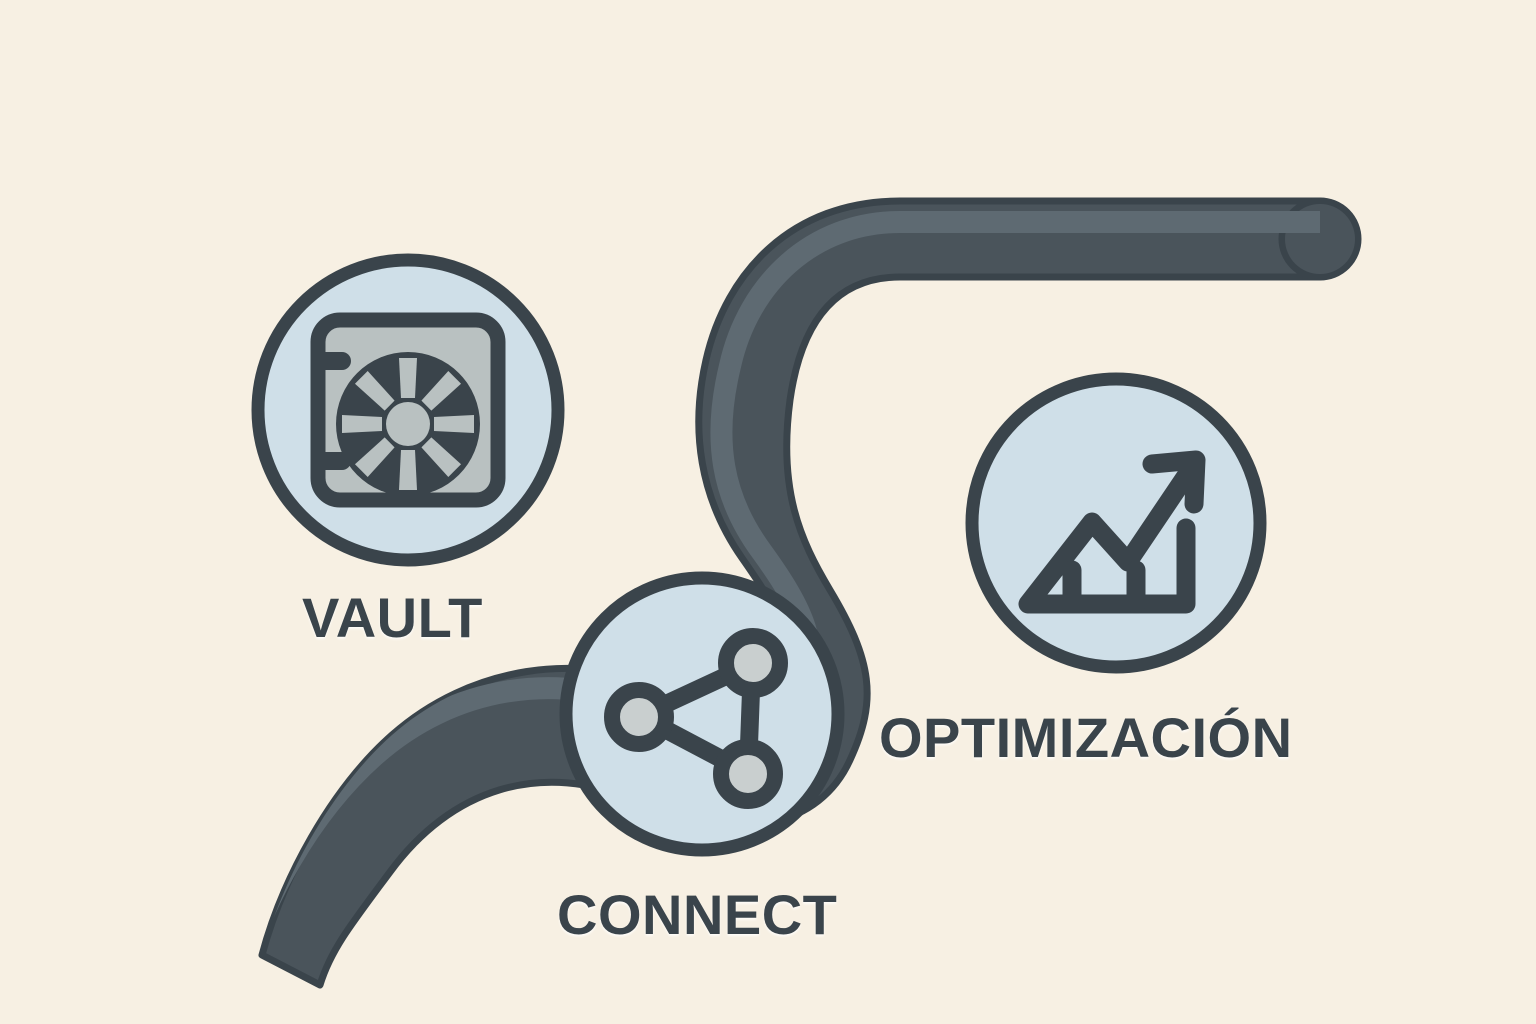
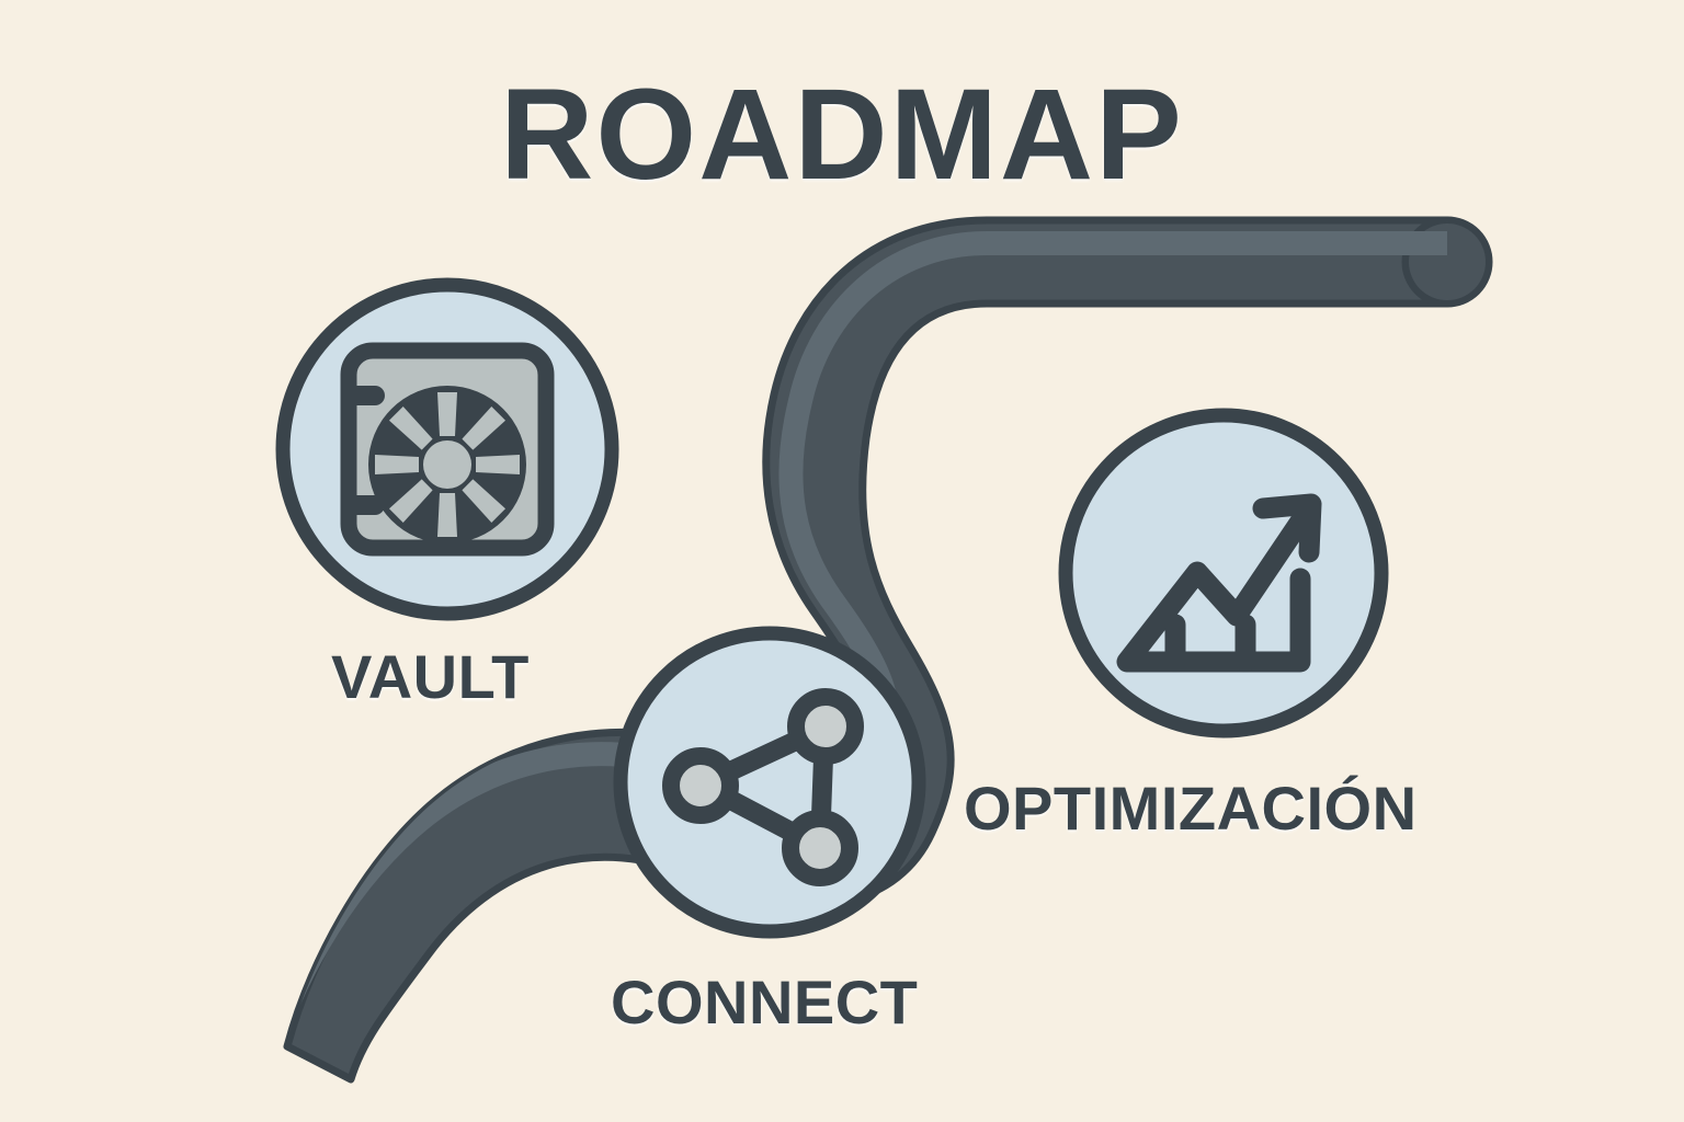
+ ROADMAP
  VAULT
  CONNECT
  OPTIMIZACIÓN
